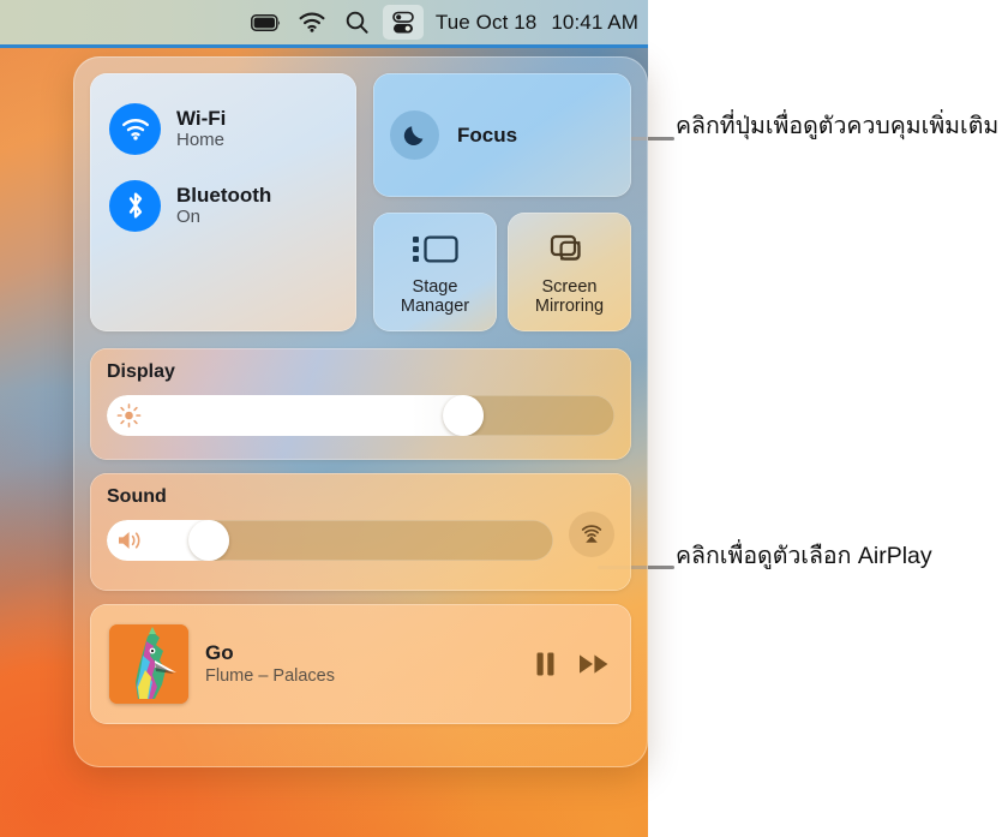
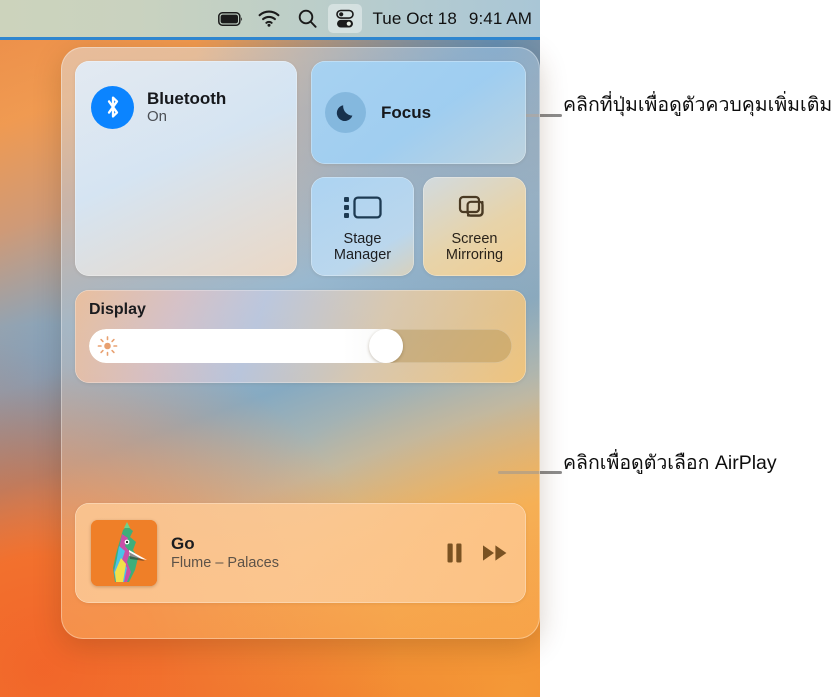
  Tue Oct 18
- 10:41 AM
+ 9:41 AM
- Wi-Fi
- Home
  Bluetooth
  On
  Focus
  Stage
  Manager
  Screen
  Mirroring
  Display
- Sound
  Go
  Flume – Palaces
  คลิกที่ปุ่มเพื่อดูตัวควบคุมเพิ่มเติม
  คลิกเพื่อดูตัวเลือก AirPlay
